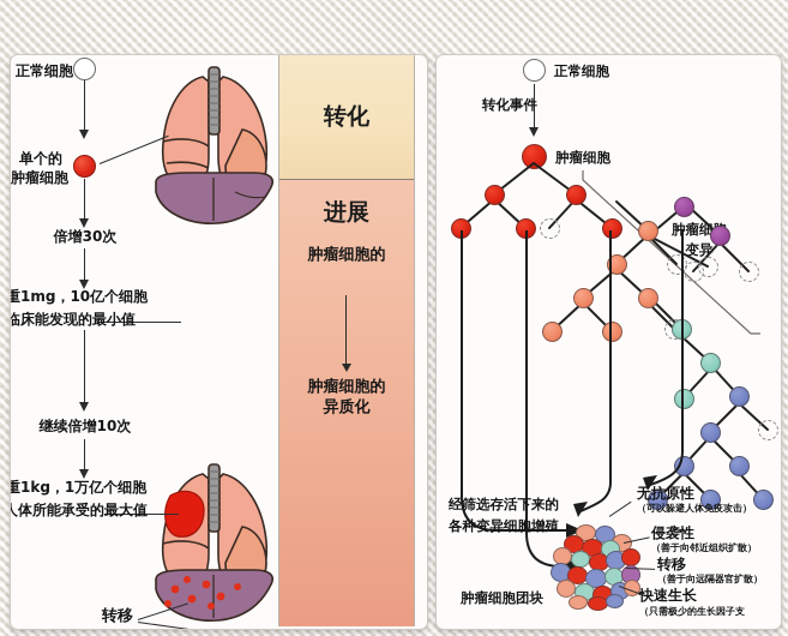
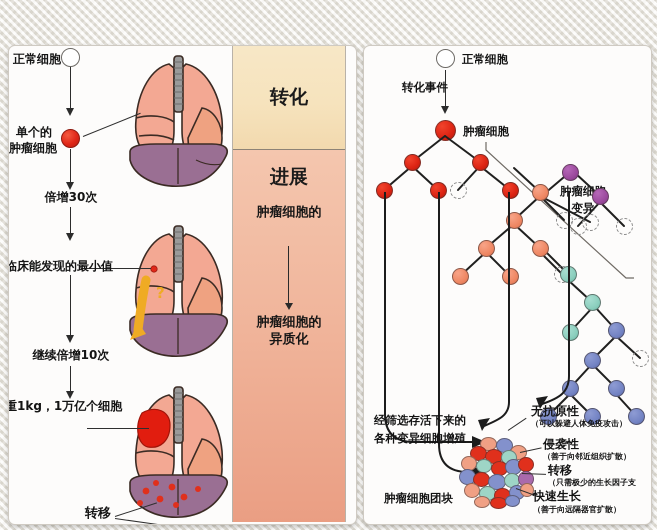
+ ?
  正常细胞
  单个的
  肿瘤细胞
  倍增30次
- 重1mg，10亿个细胞
  临床能发现的最小值
  继续倍增10次
  重1kg，1万亿个细胞
- 人体所能承受的最大值
  转移
  转化
  进展
  肿瘤细胞的
  肿瘤细胞的
  异质化
  正常细胞
  转化事件
  肿瘤细胞
  肿瘤细
  变异
  经筛选存活下来的
  各种变异细胞增殖
  肿瘤细胞团块
  无抗原性
  （可以躲避人体免疫攻击）
  侵袭性
  （善于向邻近组织扩散）
  转移
- （善于向远隔器官扩散）
+ （只需极少的生长因子支
  快速生长
- （只需极少的生长因子支
+ （善于向远隔器官扩散）
